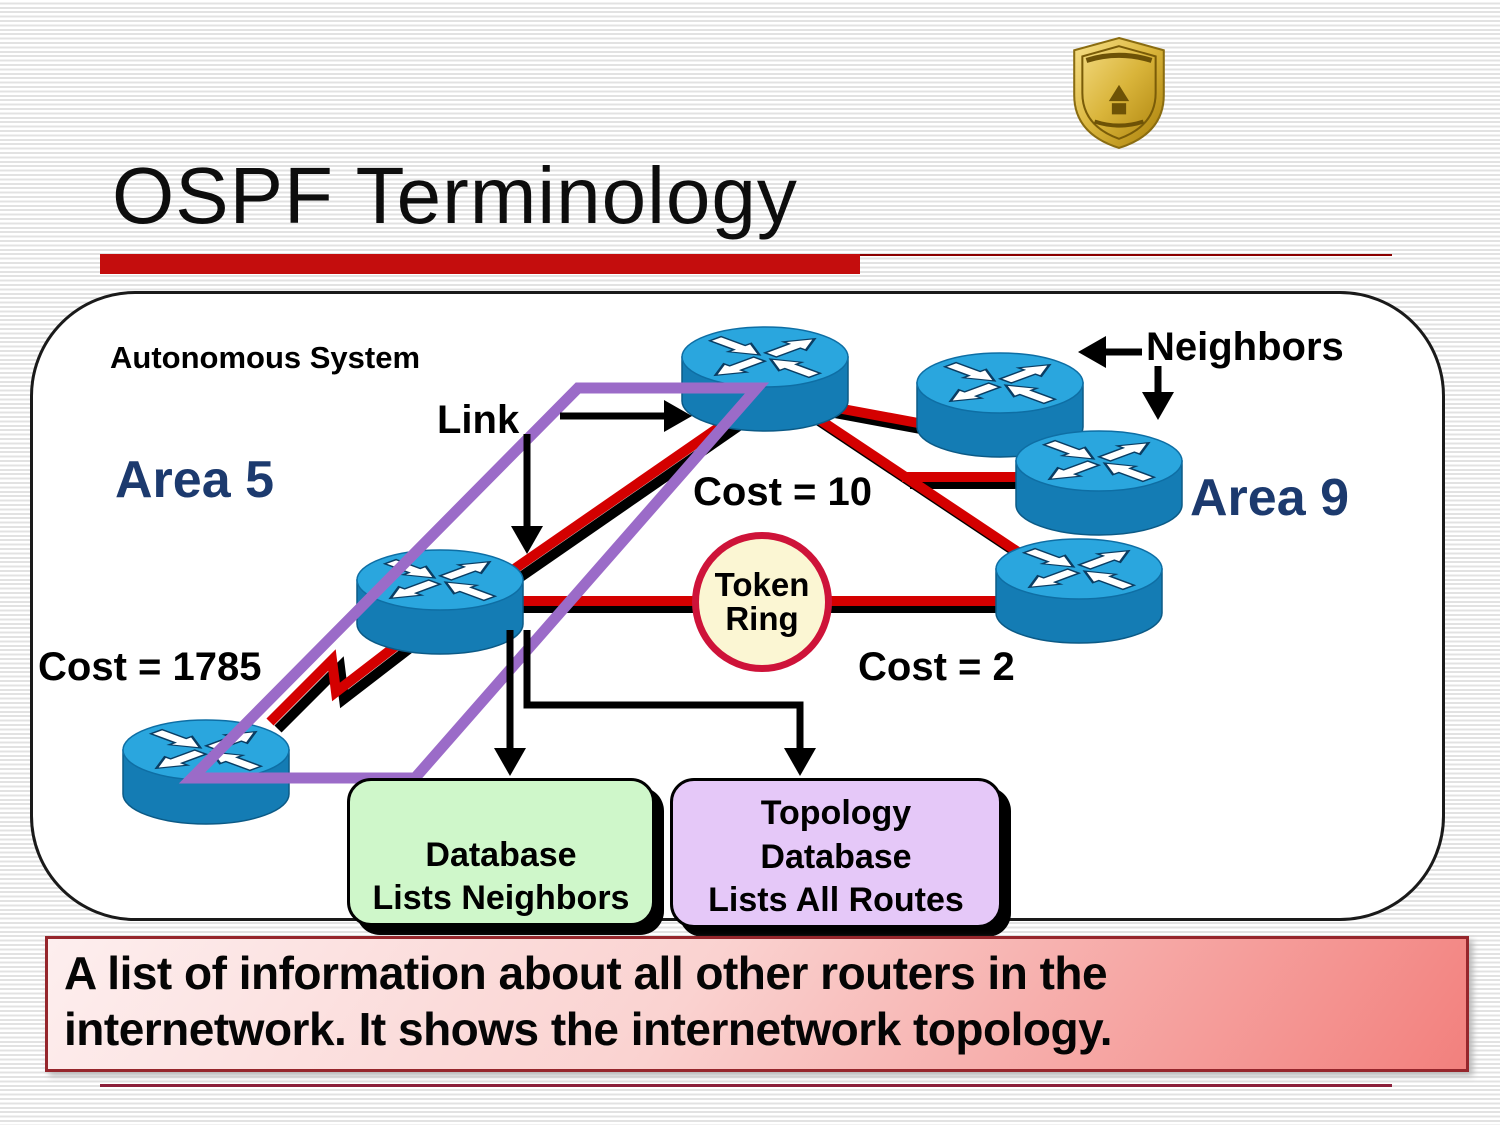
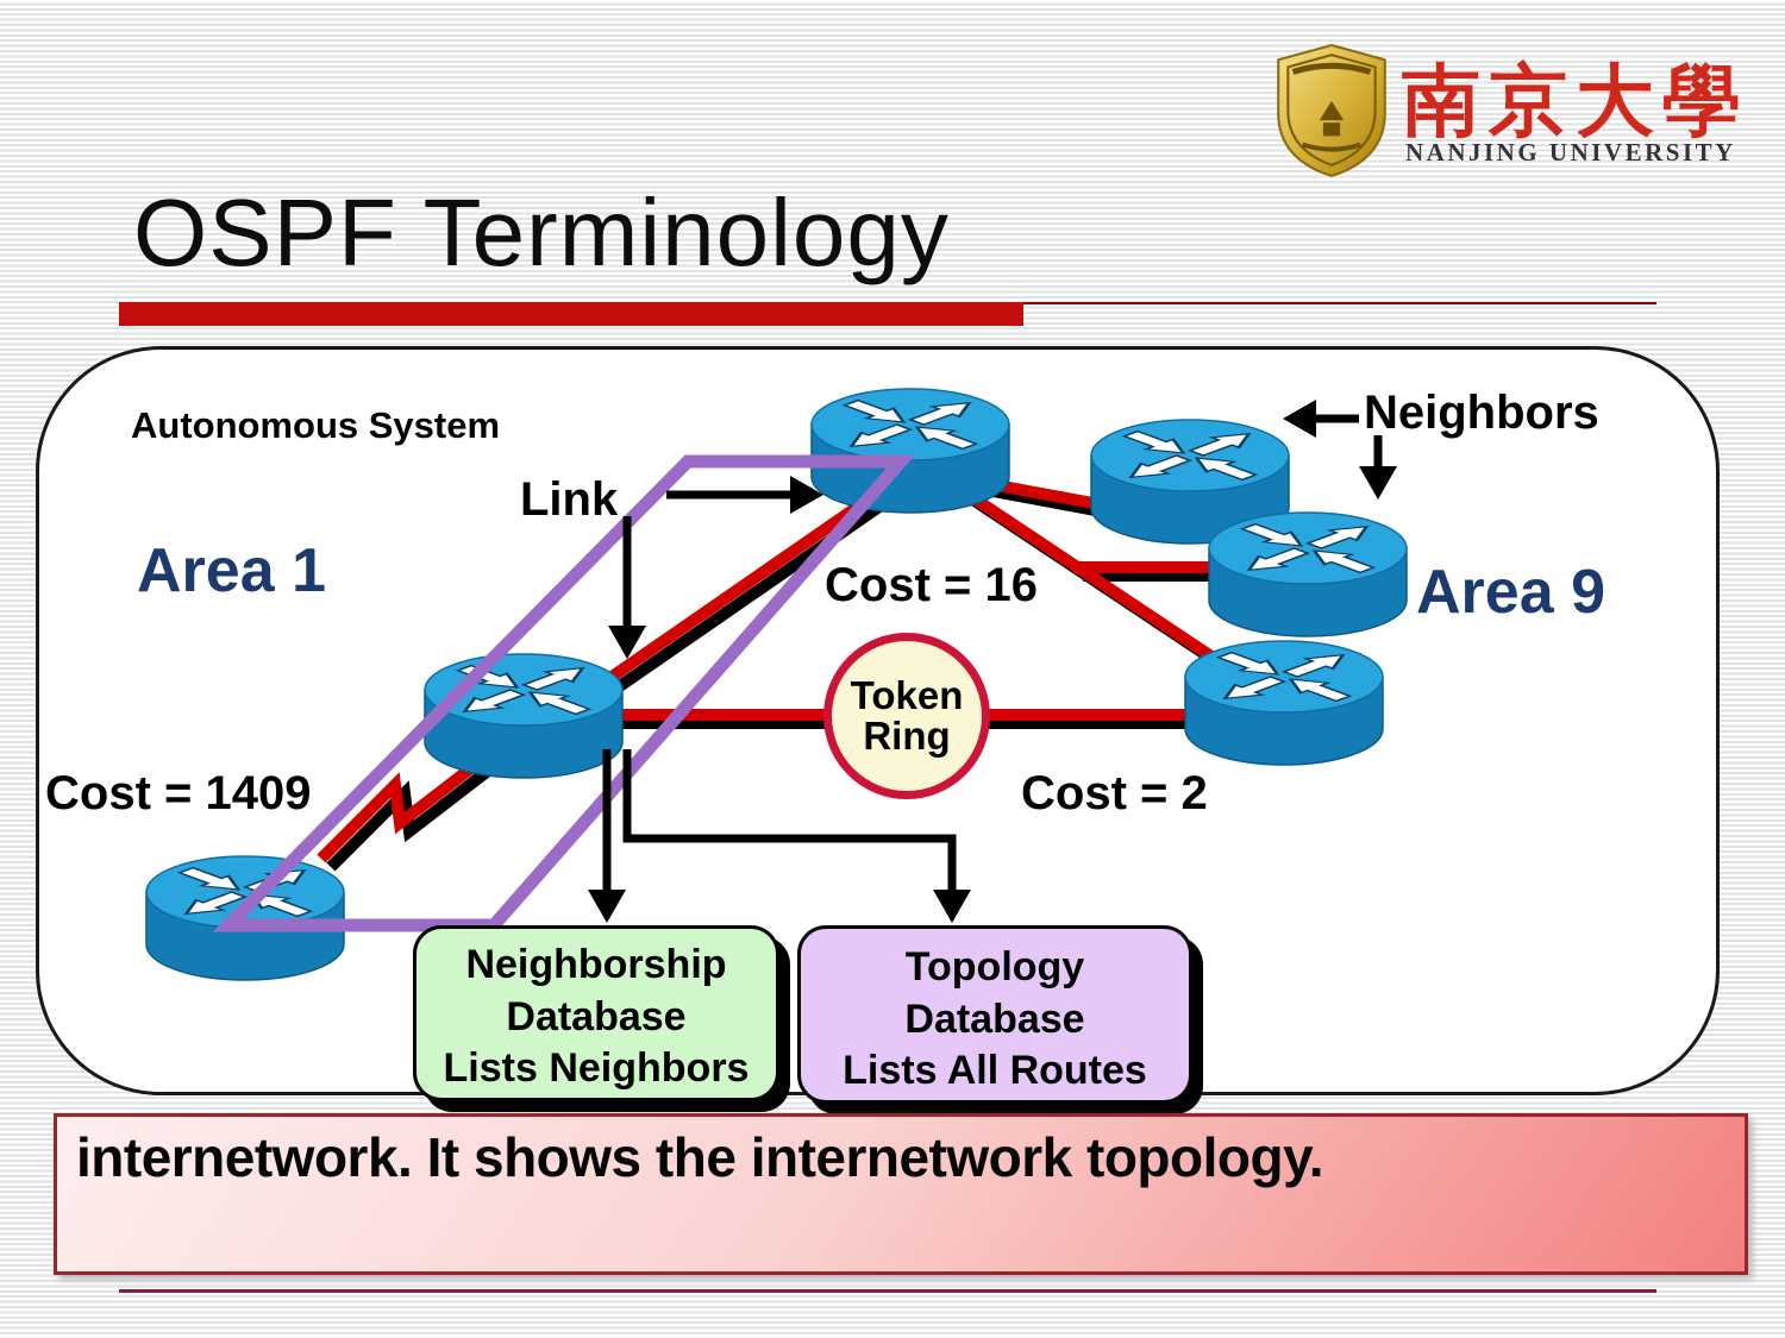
+ 南京大學
+ NANJING UNIVERSITY
  OSPF Terminology
  Token
  Ring
  Autonomous System
- Area 5
+ Area 1
  Area 9
  Link
  Neighbors
- Cost = 10
+ Cost = 16
  Cost = 2
- Cost = 1785
+ Cost = 1409
+ Neighborship
  Database
  Lists Neighbors
  Topology
  Database
  Lists All Routes
- A list of information about all other routers in the
  internetwork. It shows the internetwork topology.
